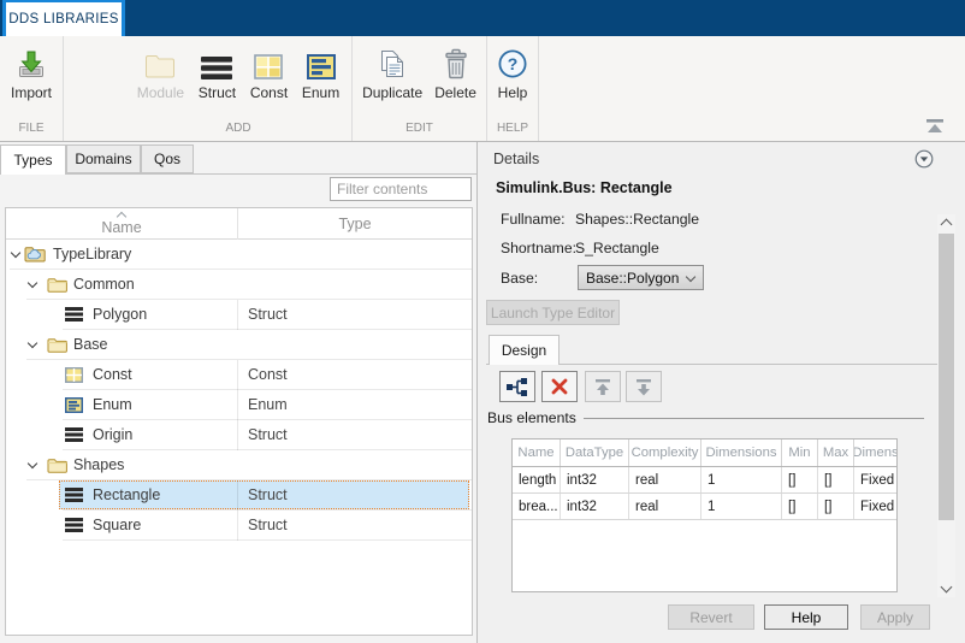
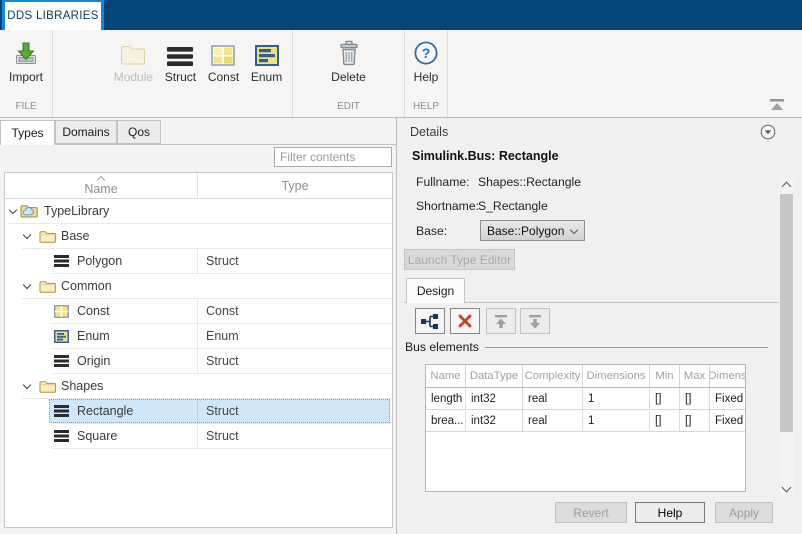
  DDS LIBRARIES
  Import
  FILE
  Module
  Struct
  Const
  Enum
- ADD
- Duplicate
  Delete
  EDIT
  ?
  Help
  HELP
  Types
  Domains
  Qos
  Filter contents
  Name
  Type
  TypeLibrary
- Common
+ Base
  Polygon
  Struct
- Base
+ Common
  Const
  Const
  Enum
  Enum
  Origin
  Struct
  Shapes
  Rectangle
  Struct
  Square
  Struct
  Details
  Simulink.Bus: Rectangle
  Fullname:
  Shapes::Rectangle
  Shortname:
  S_Rectangle
  Base:
  Base::Polygon
  Launch Type Editor
  Design
  Bus elements
  Name
  DataType
  Complexity
  Dimensions
  Min
  Max
  Dimens
  length
  int32
  real
  1
  []
  []
  Fixed
  brea...
  int32
  real
  1
  []
  []
  Fixed
  Revert
  Help
  Apply
